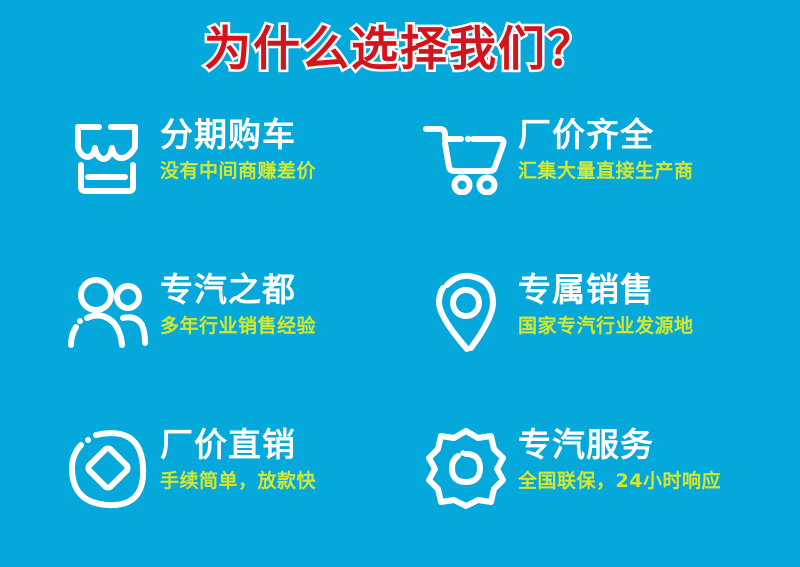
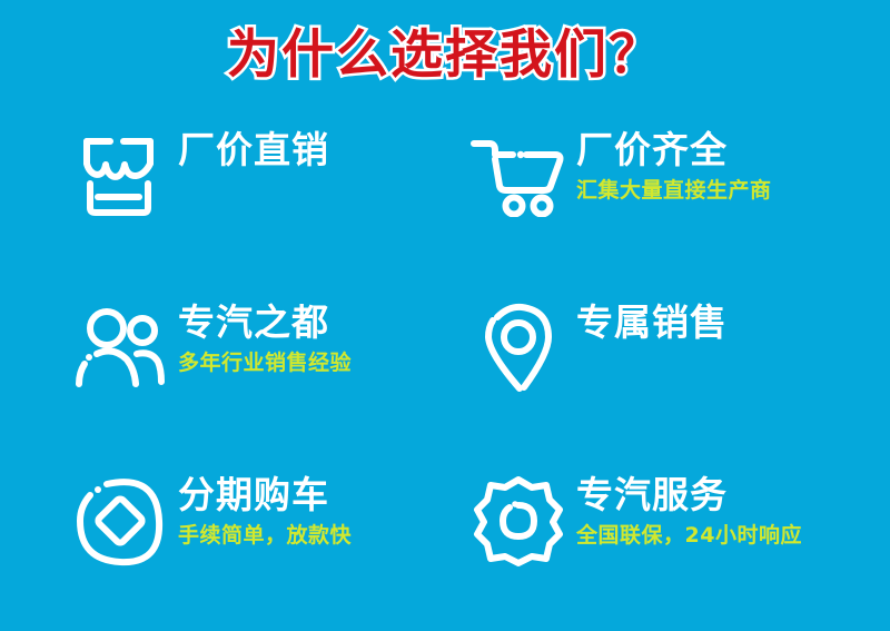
  为什么选择我们？
- 分期购车
+ 厂价直销
- 没有中间商赚差价
  厂价齐全
  汇集大量直接生产商
  专汽之都
  多年行业销售经验
  专属销售
- 国家专汽行业发源地
- 厂价直销
+ 分期购车
  手续简单，放款快
  专汽服务
  全国联保，24小时响应
